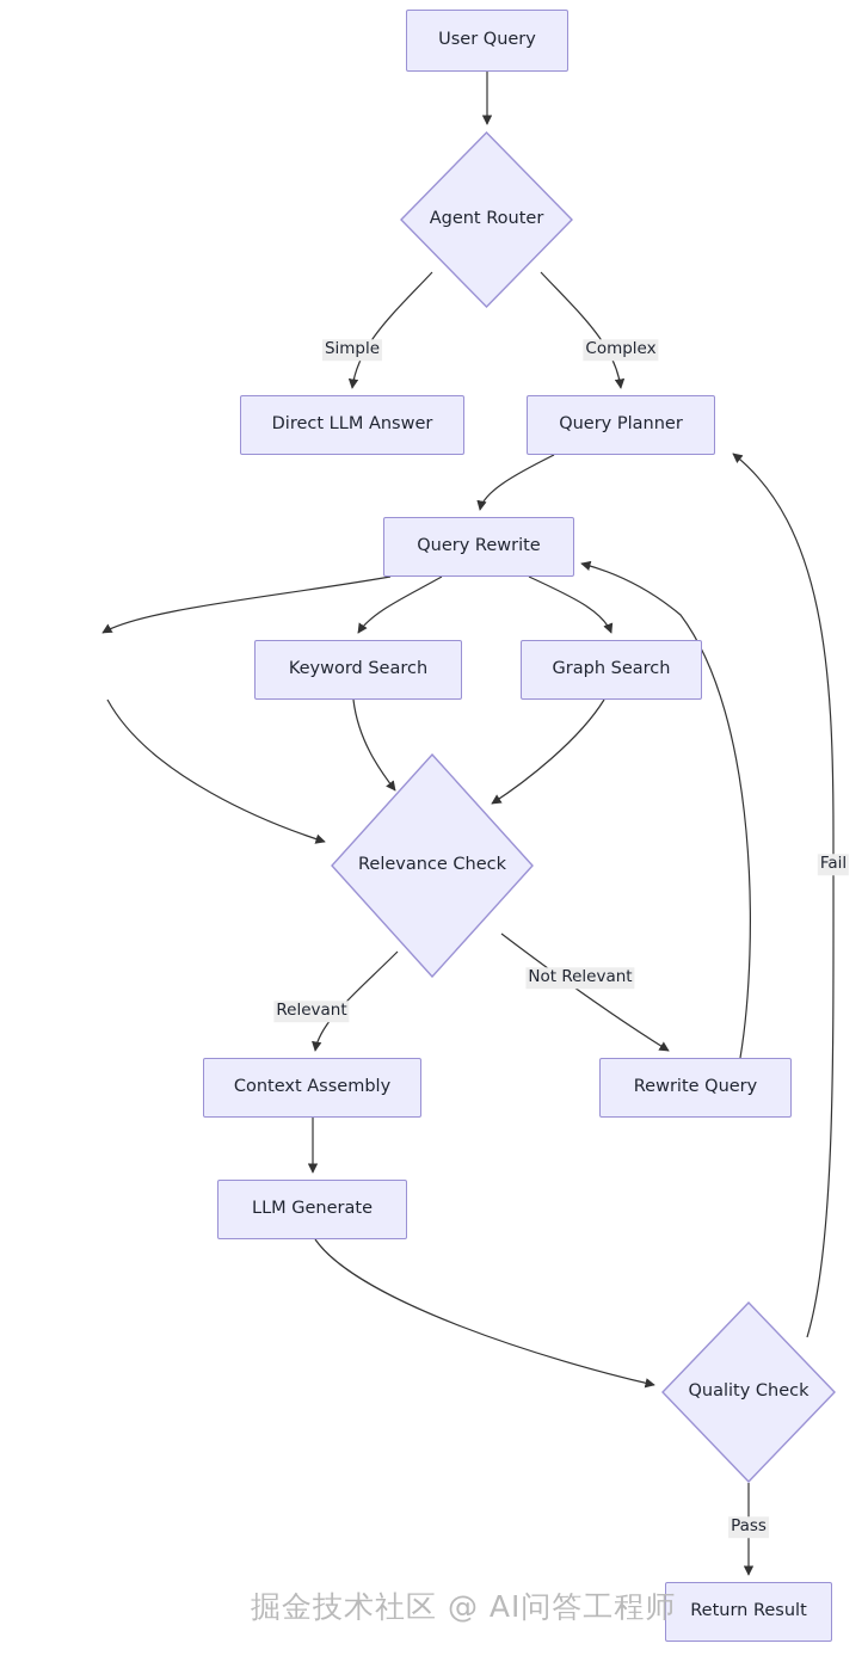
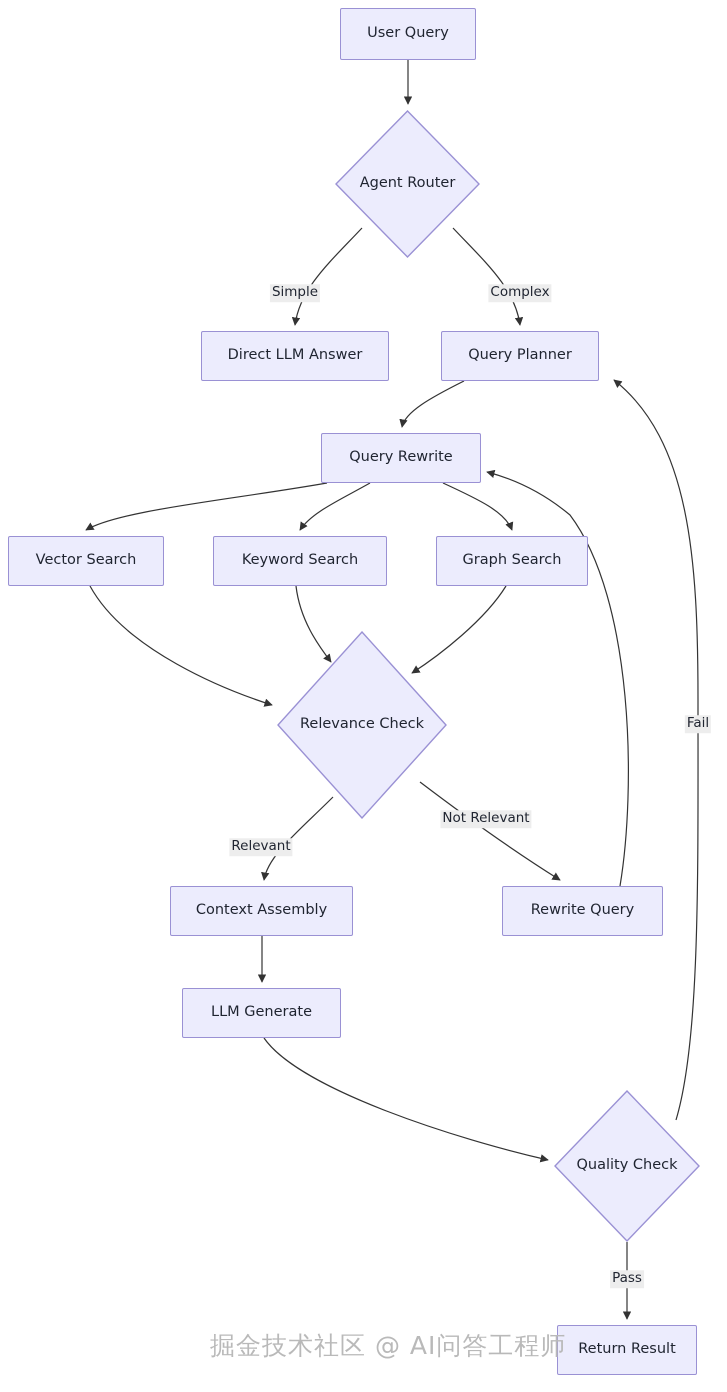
  User Query
  Agent Router
  Direct LLM Answer
  Query Planner
  Query Rewrite
+ Vector Search
  Keyword Search
  Graph Search
  Relevance Check
  Context Assembly
  Rewrite Query
  LLM Generate
  Quality Check
  Return Result
  Simple
  Complex
  Relevant
  Not Relevant
  Pass
  Fail
  掘金技术社区 @ AI问答工程师
